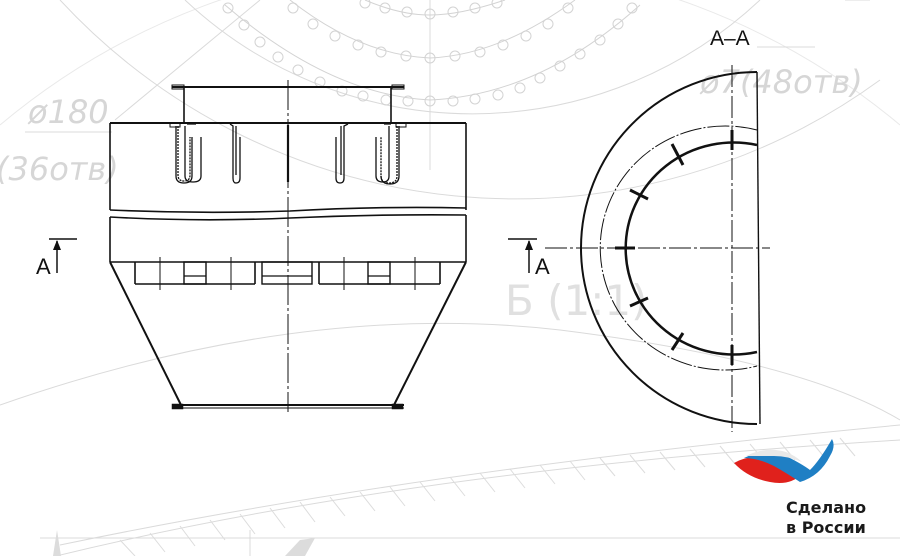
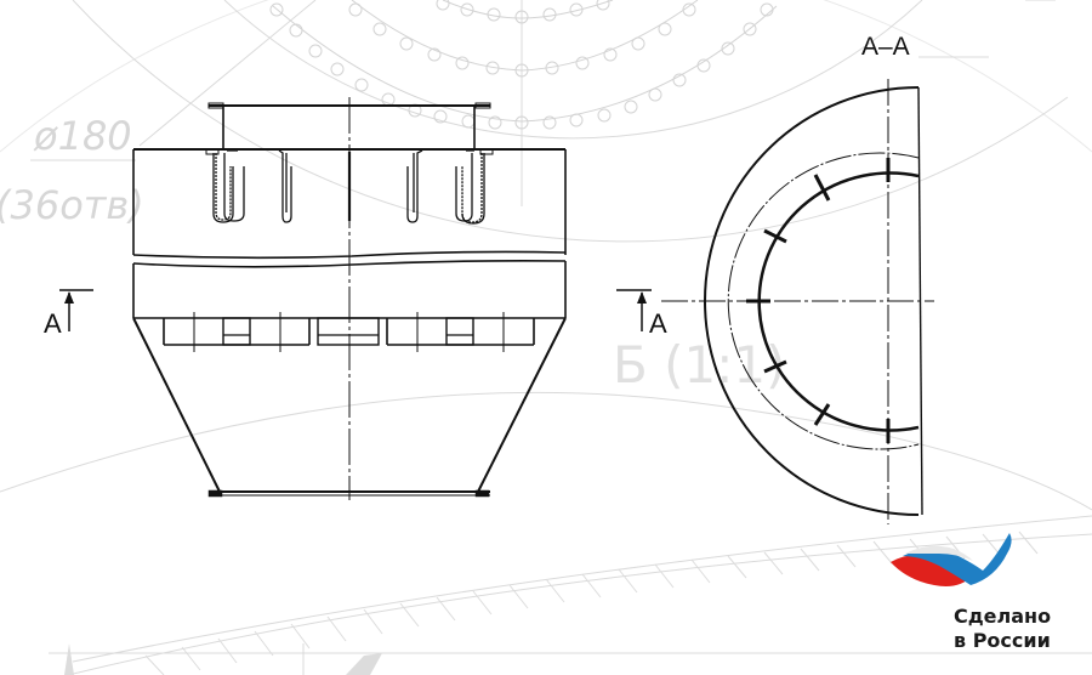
  ø180
  (36отв)
- ø7(48отв)
  Б (1:1
  A
  A–A
  A
  Сделано
  в России
